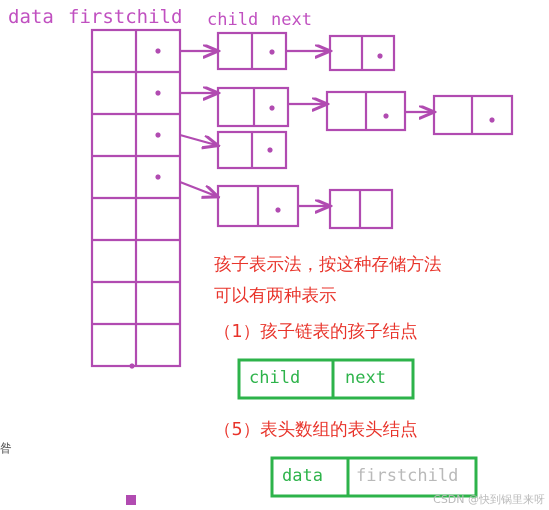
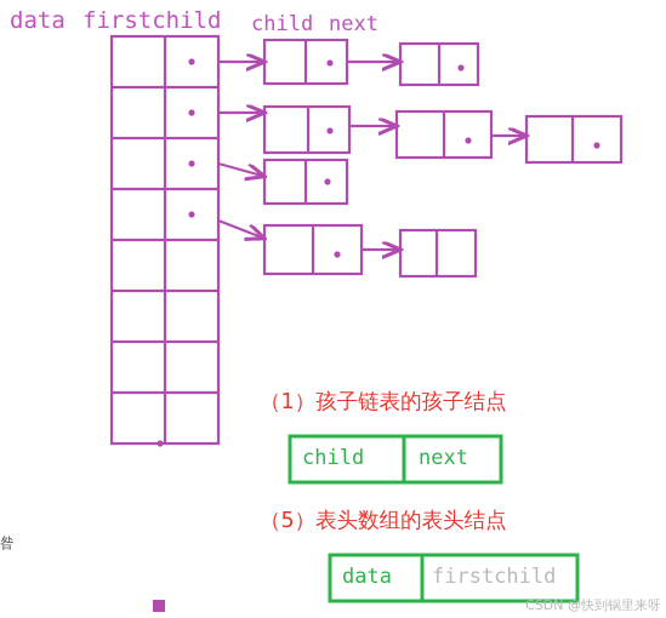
  data
  firstchild
  child
  next
- 孩子表示法，按这种存储方法
- 可以有两种表示
  （1）孩子链表的孩子结点
  （5）表头数组的表头结点
  child
  next
  data
  firstchild
  昝
  CSDN @快到锅里来呀
